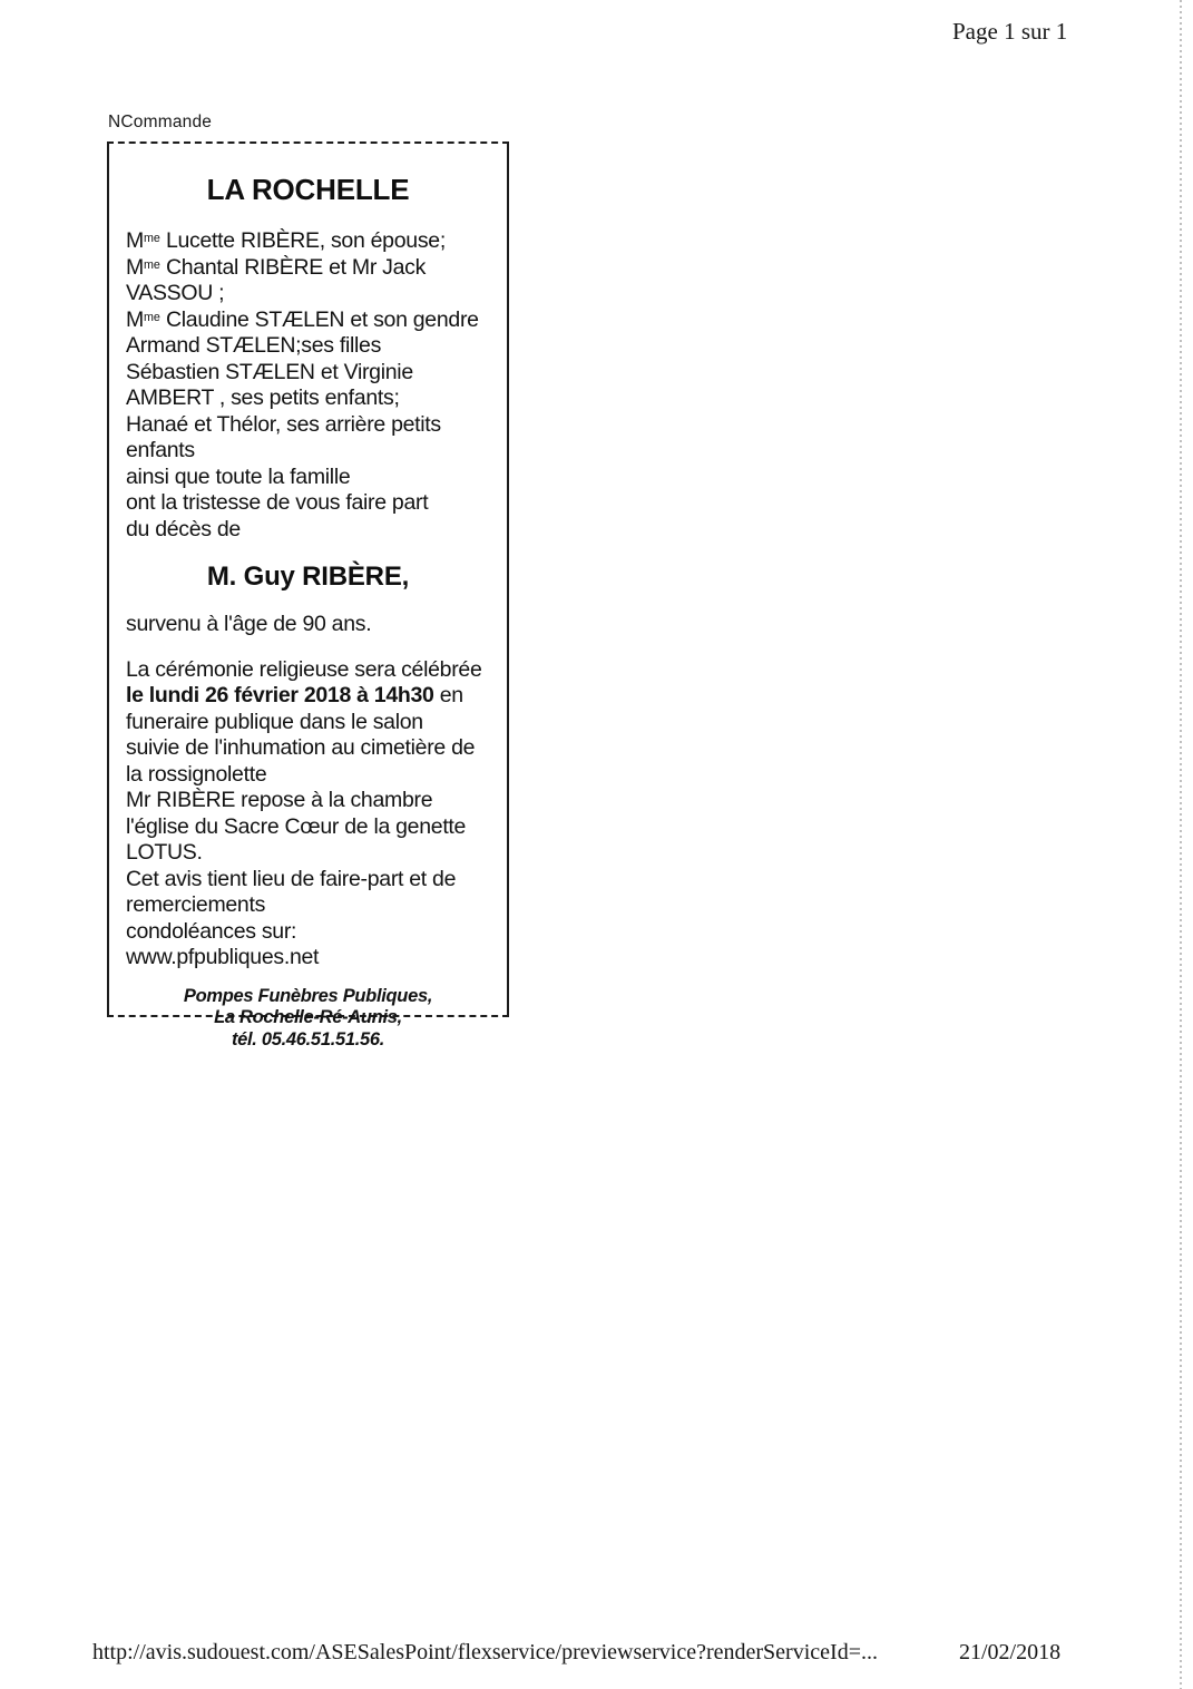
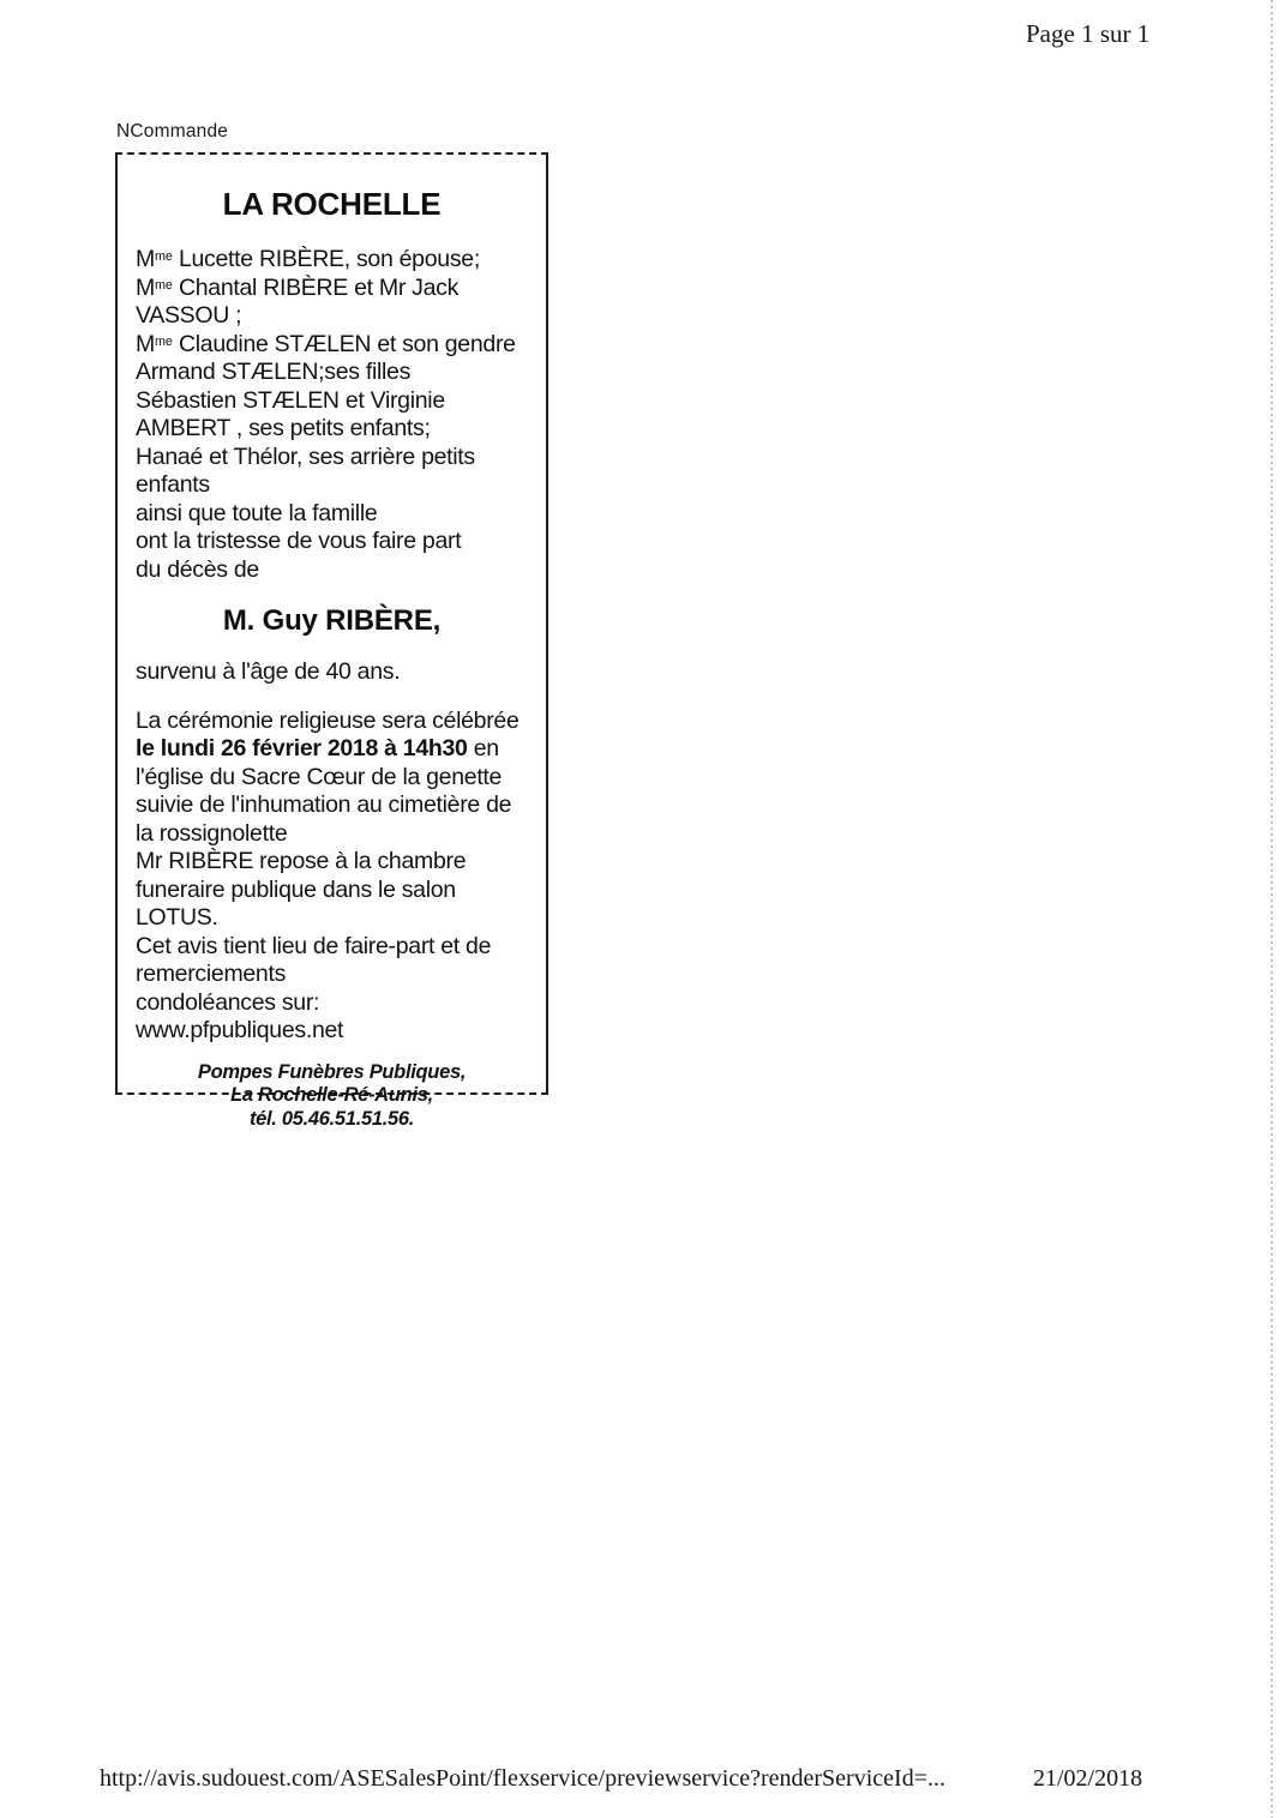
  Page 1 sur 1
  NCommande
  LA ROCHELLE
  Mme Lucette RIBÈRE, son épouse;
  Mme Chantal RIBÈRE et Mr Jack
  VASSOU ;
  Mme Claudine STÆLEN et son gendre
  Armand STÆLEN;ses filles
  Sébastien STÆLEN et Virginie
  AMBERT , ses petits enfants;
  Hanaé et Thélor, ses arrière petits
  enfants
  ainsi que toute la famille
  ont la tristesse de vous faire part
  du décès de
  M. Guy RIBÈRE,
- survenu à l'âge de 90 ans.
+ survenu à l'âge de 40 ans.
  La cérémonie religieuse sera célébrée
  le lundi 26 février 2018 à 14h30 en
- funeraire publique dans le salon
+ l'église du Sacre Cœur de la genette
  suivie de l'inhumation au cimetière de
  la rossignolette
  Mr RIBÈRE repose à la chambre
- l'église du Sacre Cœur de la genette
+ funeraire publique dans le salon
  LOTUS.
  Cet avis tient lieu de faire-part et de
  remerciements
  condoléances sur:
  www.pfpubliques.net
  Pompes Funèbres Publiques,
  La Rochelle-Ré-Aunis,
  tél. 05.46.51.51.56.
  http://avis.sudouest.com/ASESalesPoint/flexservice/previewservice?renderServiceId=...
  21/02/2018
